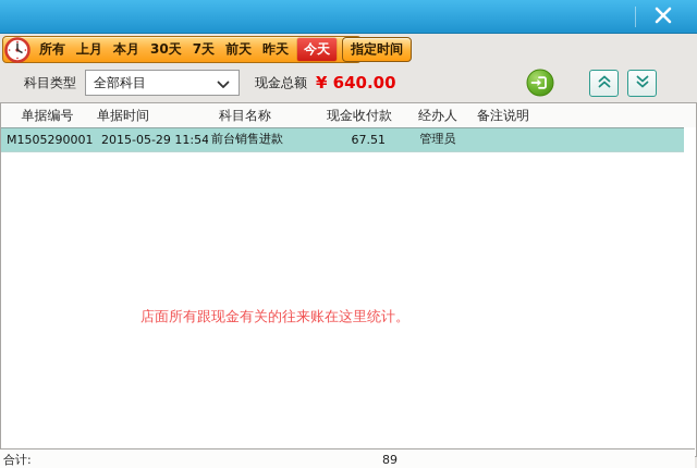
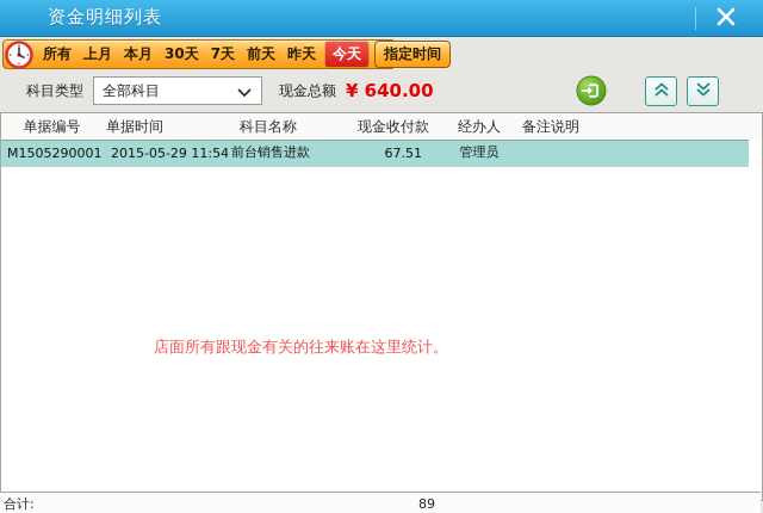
+ 资金明细列表
  所有
  上月
  本月
  30天
  7天
  前天
  昨天
  今天
  指定时间
  科目类型
  全部科目
  现金总额
  ¥ 640.00
  单据编号
  单据时间
  科目名称
  现金收付款
  经办人
  备注说明
  M1505290001
  2015-05-29 11:54
  前台销售进款
  67.51
  管理员
  店面所有跟现金有关的往来账在这里统计。
  合计:
  89
